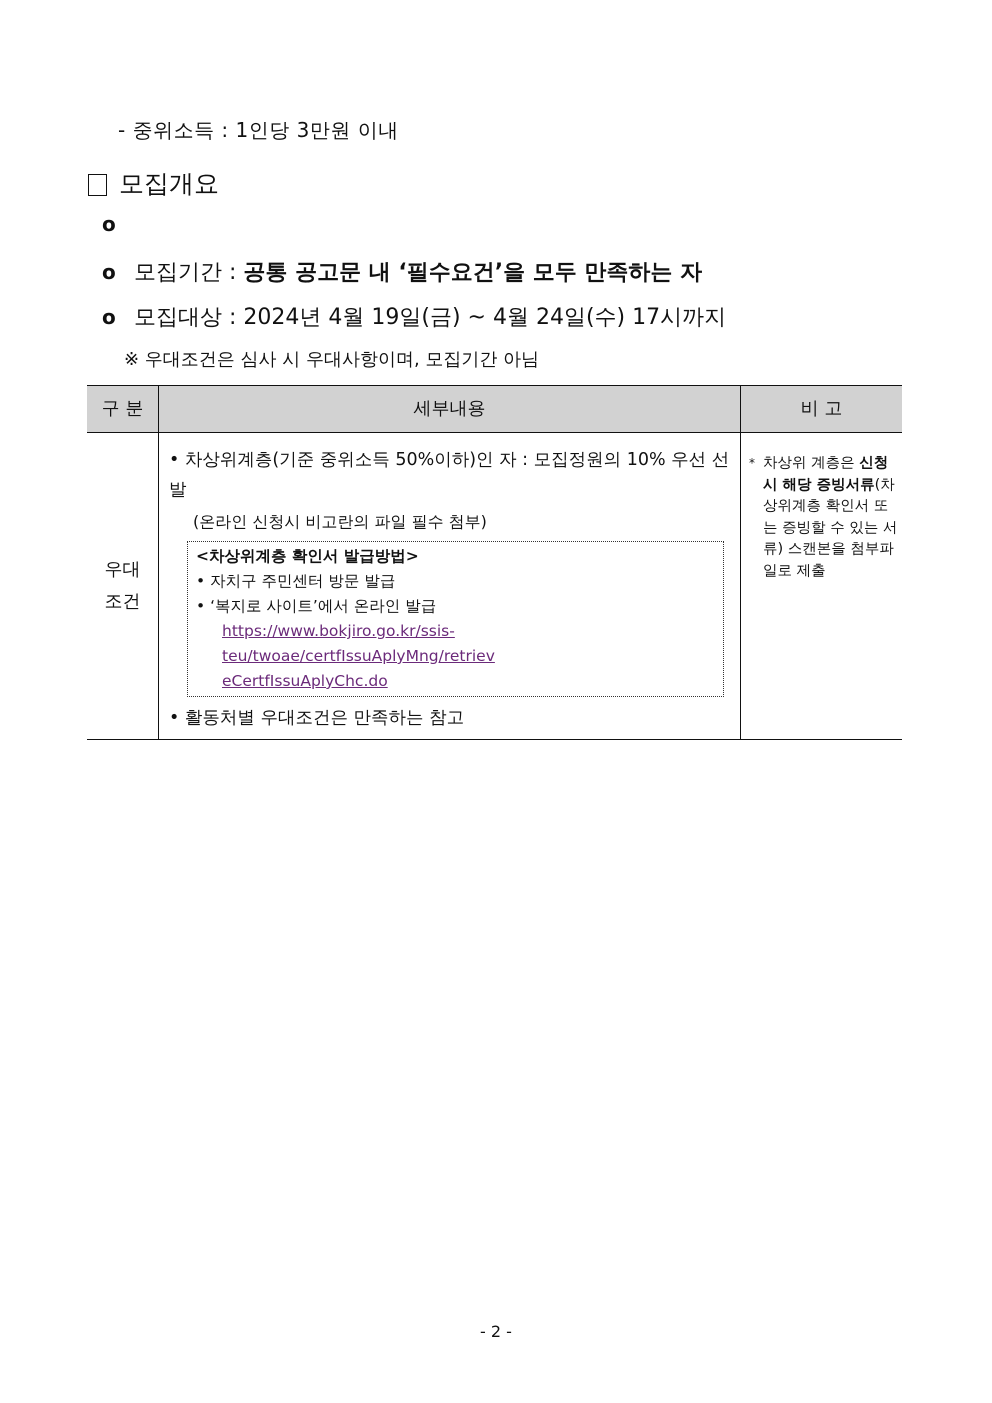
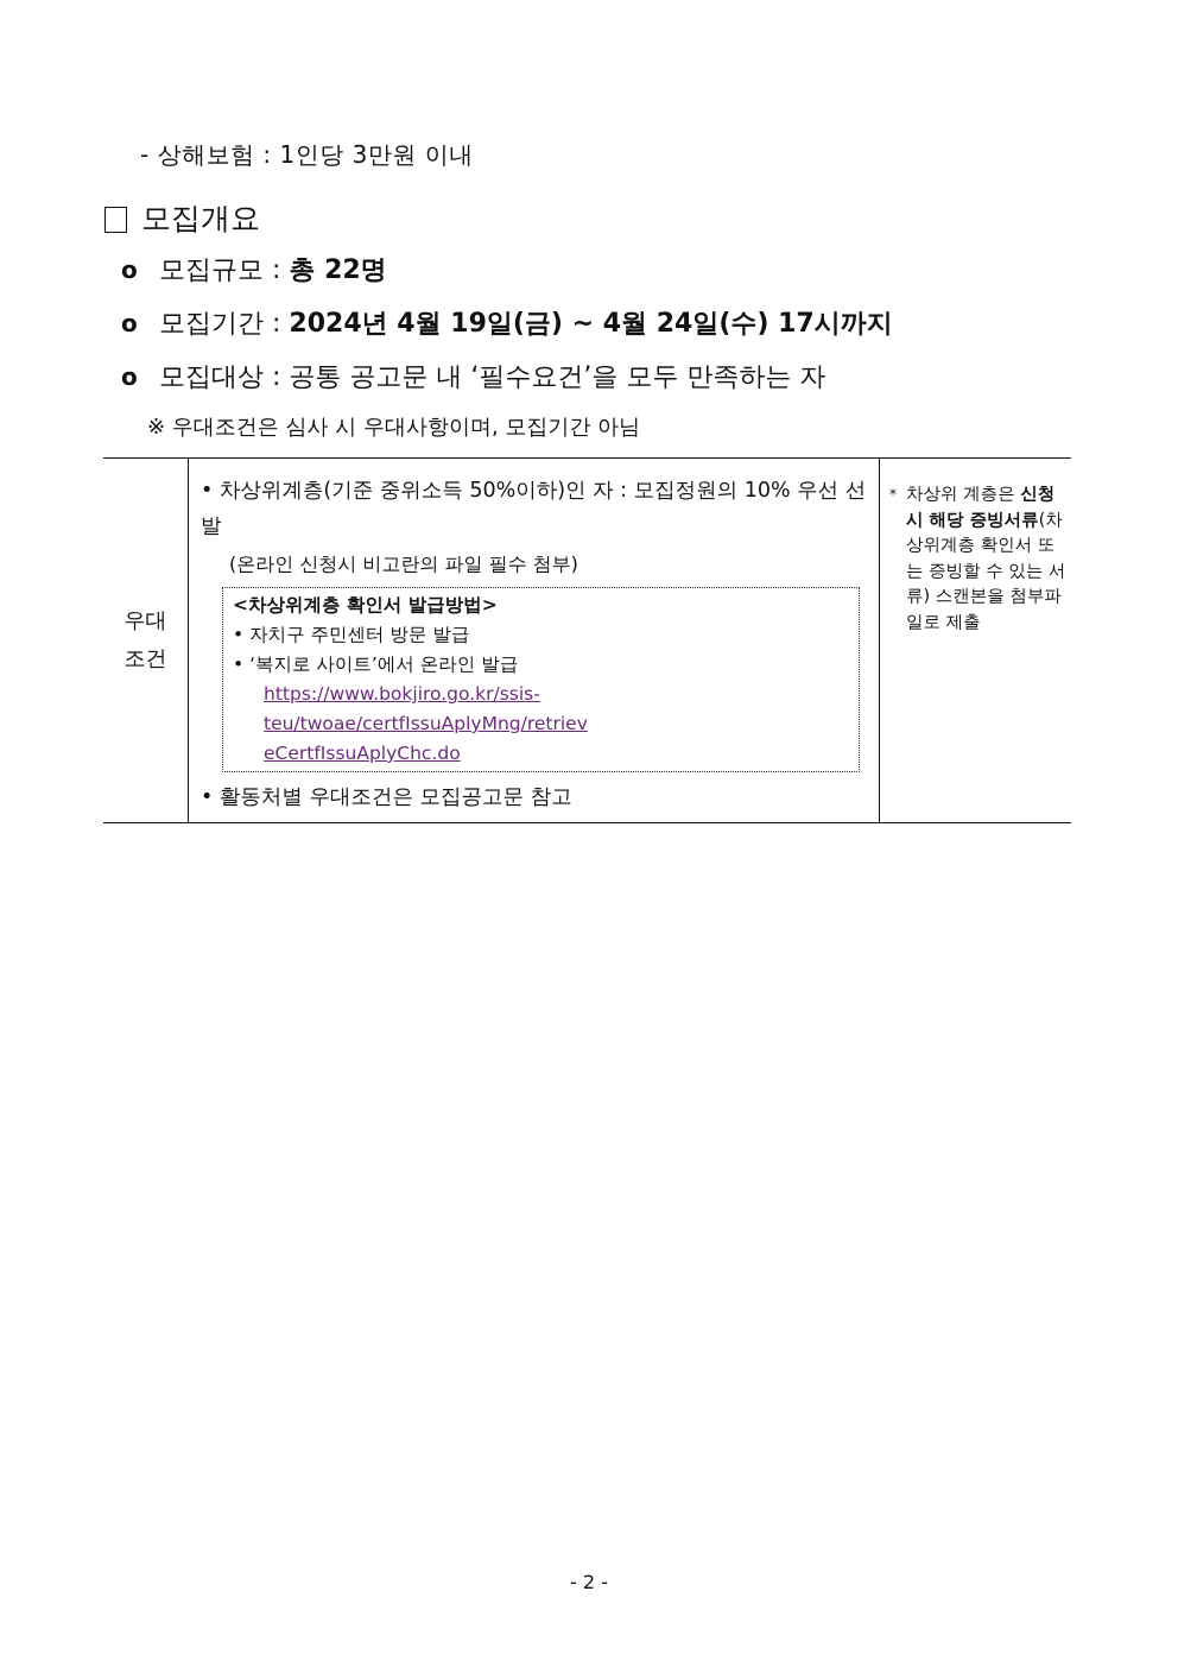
- - 중위소득 : 1인당 3만원 이내
+ - 상해보험 : 1인당 3만원 이내
  모집개요
  o
+ 모집규모 : 총 22명
  o
- 모집기간 : 공통 공고문 내 ‘필수요건’을 모두 만족하는 자
+ 모집기간 : 2024년 4월 19일(금) ~ 4월 24일(수) 17시까지
  o
- 모집대상 : 2024년 4월 19일(금) ~ 4월 24일(수) 17시까지
+ 모집대상 : 공통 공고문 내 ‘필수요건’을 모두 만족하는 자
  ※ 우대조건은 심사 시 우대사항이며, 모집기간 아님
- 구 분	세부내용	비 고
- 우대조건	• 차상위계층(기준 중위소득 50%이하)인 자 : 모집정원의 10% 우선 선발 (온라인 신청시 비고란의 파일 필수 첨부) <차상위계층 확인서 발급방법> • 자치구 주민센터 방문 발급 • ‘복지로 사이트’에서 온라인 발급 https://www.bokjiro.go.kr/ssis-teu/twoae/certfIssuAplyMng/retrieveCertfIssuAplyChc.do • 활동처별 우대조건은 만족하는 참고	* 차상위 계층은 신청시 해당 증빙서류(차상위계층 확인서 또는 증빙할 수 있는 서류) 스캔본을 첨부파일로 제출
+ 우대조건	• 차상위계층(기준 중위소득 50%이하)인 자 : 모집정원의 10% 우선 선발 (온라인 신청시 비고란의 파일 필수 첨부) <차상위계층 확인서 발급방법> • 자치구 주민센터 방문 발급 • ‘복지로 사이트’에서 온라인 발급 https://www.bokjiro.go.kr/ssis-teu/twoae/certfIssuAplyMng/retrieveCertfIssuAplyChc.do • 활동처별 우대조건은 모집공고문 참고	* 차상위 계층은 신청시 해당 증빙서류(차상위계층 확인서 또는 증빙할 수 있는 서류) 스캔본을 첨부파일로 제출
  - 2 -
